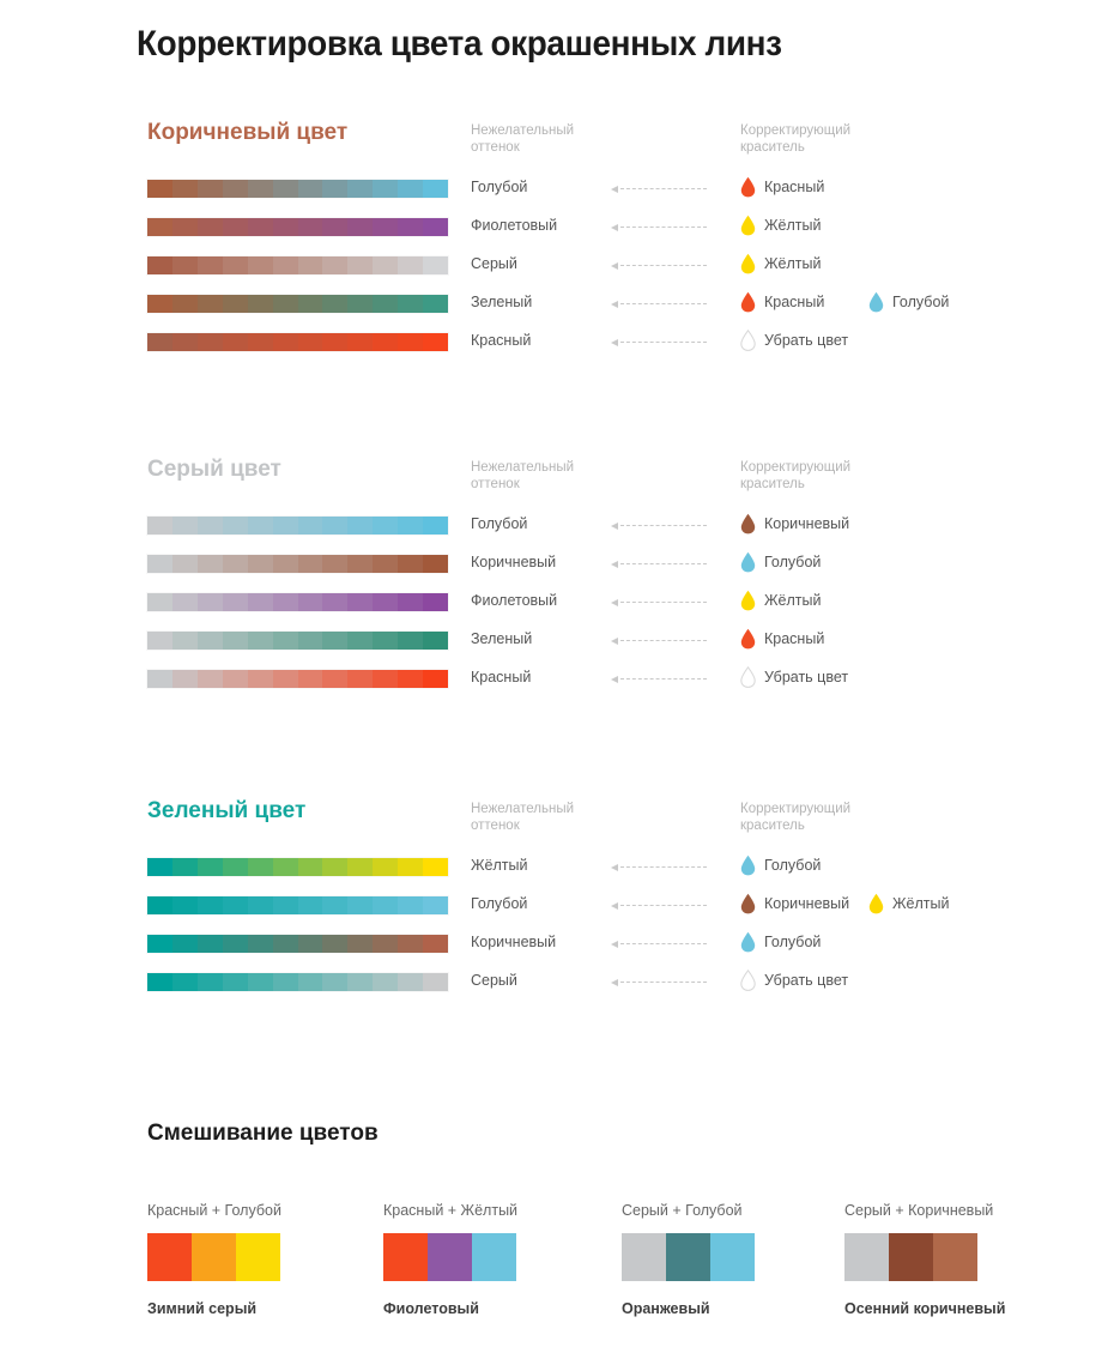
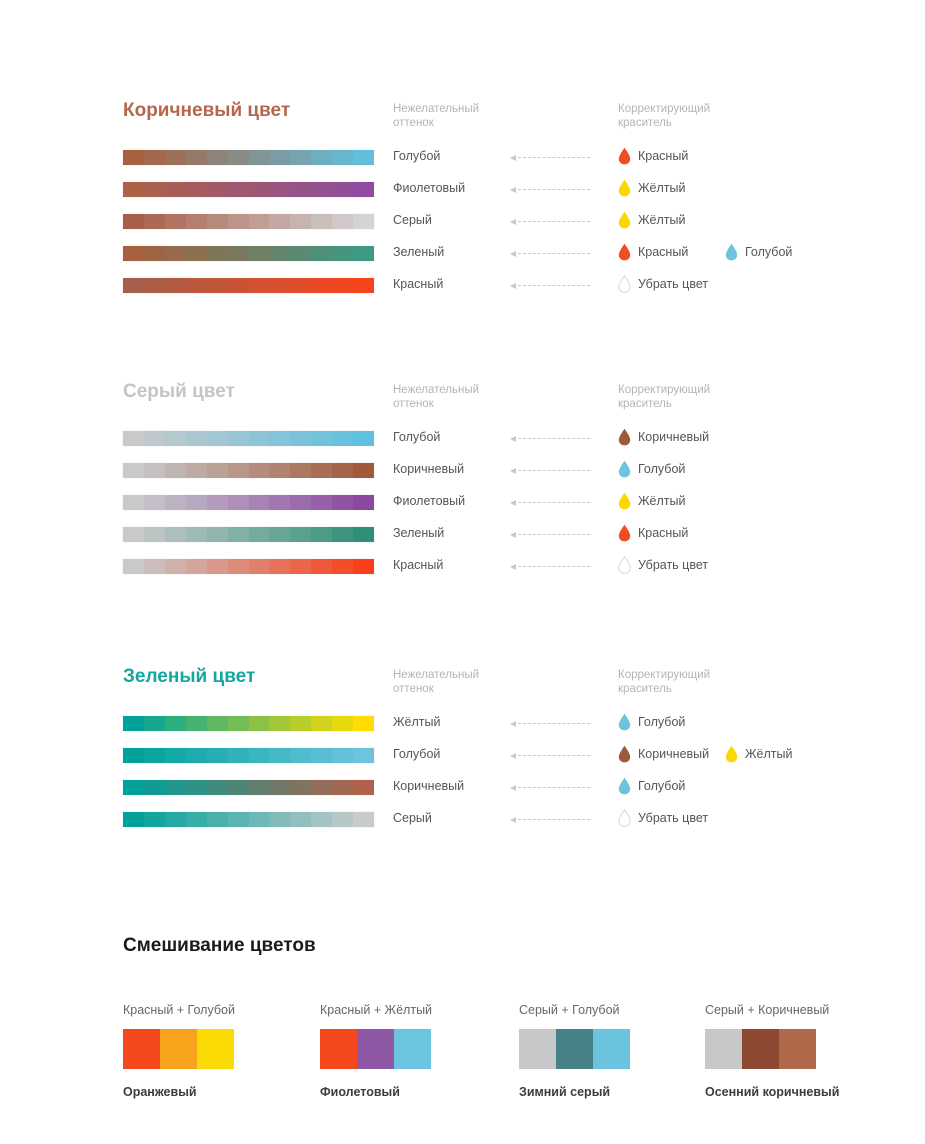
- Корректировка цвета окрашенных линз
  Коричневый цвет
  Нежелательный
  оттенок
  Корректирующий
  краситель
  Голубой
  Красный
  Фиолетовый
  Жёлтый
  Серый
  Жёлтый
  Зеленый
  Красный
  Голубой
  Красный
  Убрать цвет
  Серый цвет
  Нежелательный
  оттенок
  Корректирующий
  краситель
  Голубой
  Коричневый
  Коричневый
  Голубой
  Фиолетовый
  Жёлтый
  Зеленый
  Красный
  Красный
  Убрать цвет
  Зеленый цвет
  Нежелательный
  оттенок
  Корректирующий
  краситель
  Жёлтый
  Голубой
  Голубой
  Коричневый
  Жёлтый
  Коричневый
  Голубой
  Серый
  Убрать цвет
  Смешивание цветов
  Красный + Голубой
- Зимний серый
+ Оранжевый
  Красный + Жёлтый
  Фиолетовый
  Серый + Голубой
- Оранжевый
+ Зимний серый
  Серый + Коричневый
  Осенний коричневый
